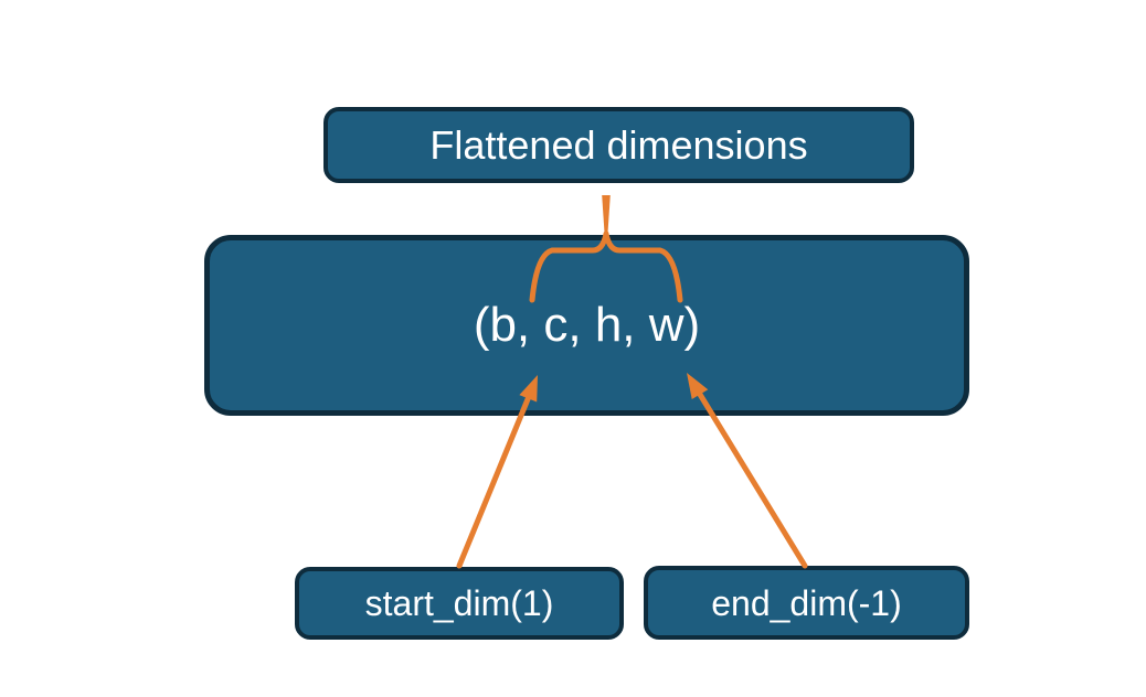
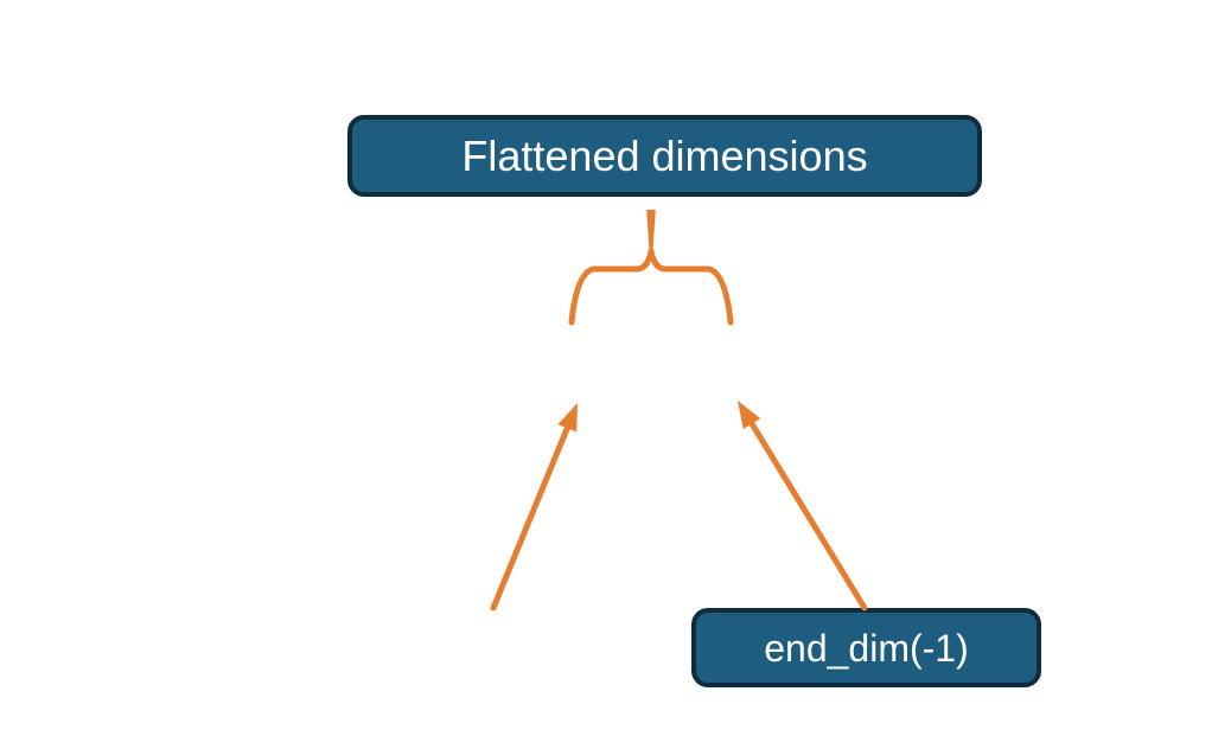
  Flattened dimensions
- (b, c, h, w)
- start_dim(1)
  end_dim(-1)
